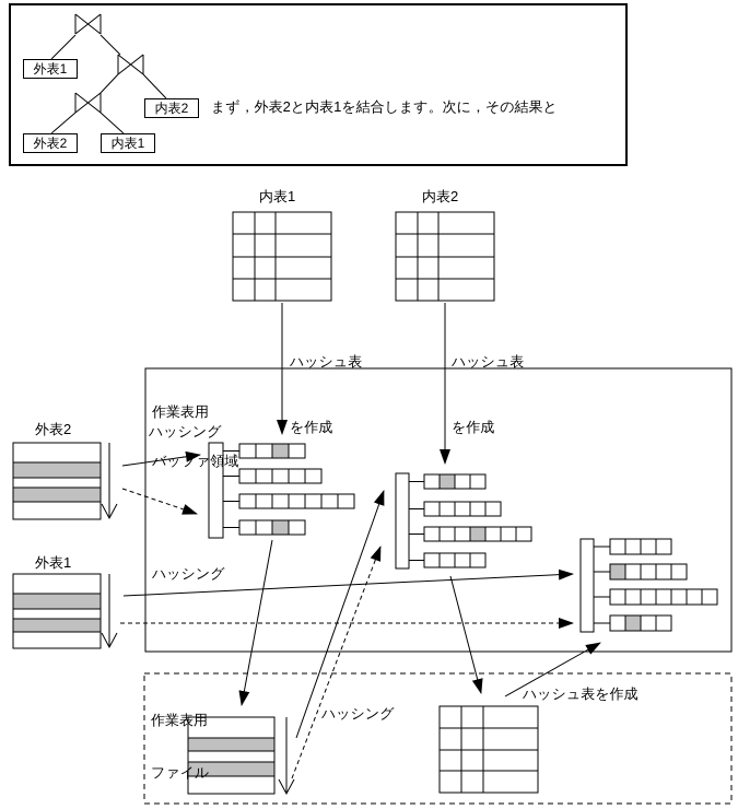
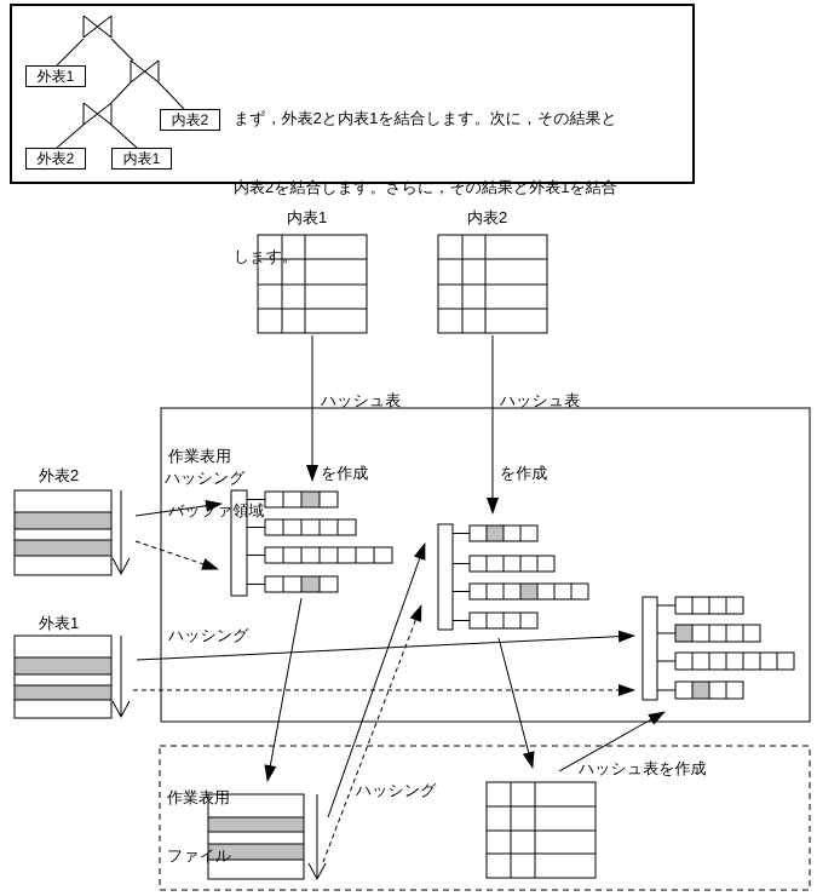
  外表1
  内表2
  外表2
  内表1
  まず，外表2と内表1を結合します。次に，その結果と
+ 内表2を結合します。さらに，その結果と外表1を結合
+ します。
  内表1
  内表2
  ハッシュ表
  を作成
  ハッシュ表
  を作成
  作業表用
  バッファ領域
  ハッシング
  ハッシング
  ハッシング
  外表2
  外表1
  作業表用
  ファイル
  ハッシュ表を作成
